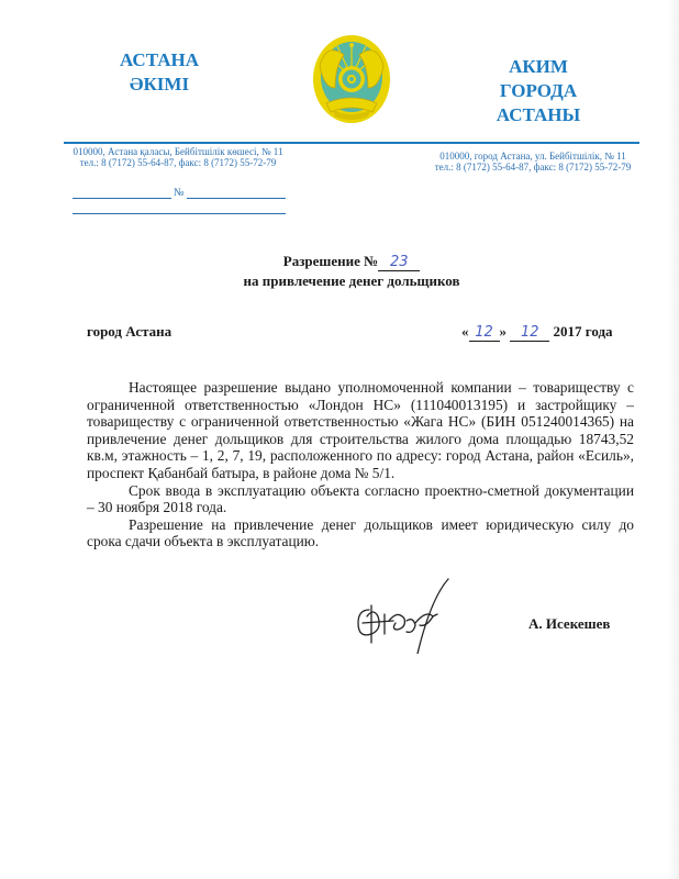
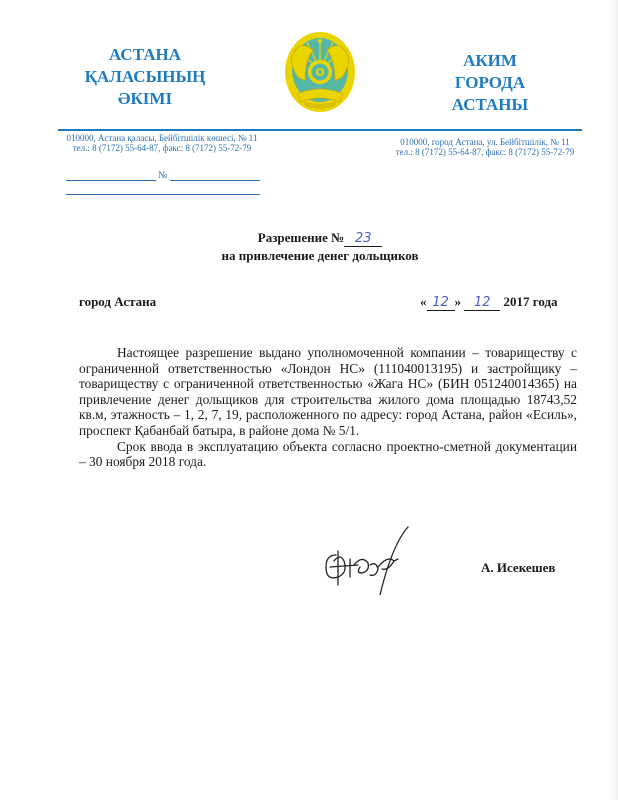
  АСТАНА
+ ҚАЛАСЫНЫҢ
  ӘКІМІ
  АКИМ
  ГОРОДА
  АСТАНЫ
  010000, Астана қаласы, Бейбітшілік көшесі, № 11
  тел.: 8 (7172) 55-64-87, факс: 8 (7172) 55-72-79
  010000, город Астана, ул. Бейбітшілік, № 11
  тел.: 8 (7172) 55-64-87, факс: 8 (7172) 55-72-79
  №
  Разрешение № 23
  на привлечение денег дольщиков
  город Астана
  « 12 » 12 2017 года
  Настоящее разрешение выдано уполномоченной компании – товариществу с ограниченной ответственностью «Лондон НС» (111040013195) и застройщику – товариществу с ограниченной ответственностью «Жага НС» (БИН 051240014365) на привлечение денег дольщиков для строительства жилого дома площадью 18743,52 кв.м, этажность – 1, 2, 7, 19, расположенного по адресу: город Астана, район «Есиль», проспект Қабанбай батыра, в районе дома № 5/1.
  Срок ввода в эксплуатацию объекта согласно проектно-сметной документации – 30 ноября 2018 года.
- Разрешение на привлечение денег дольщиков имеет юридическую силу до срока сдачи объекта в эксплуатацию.
  А. Исекешев
